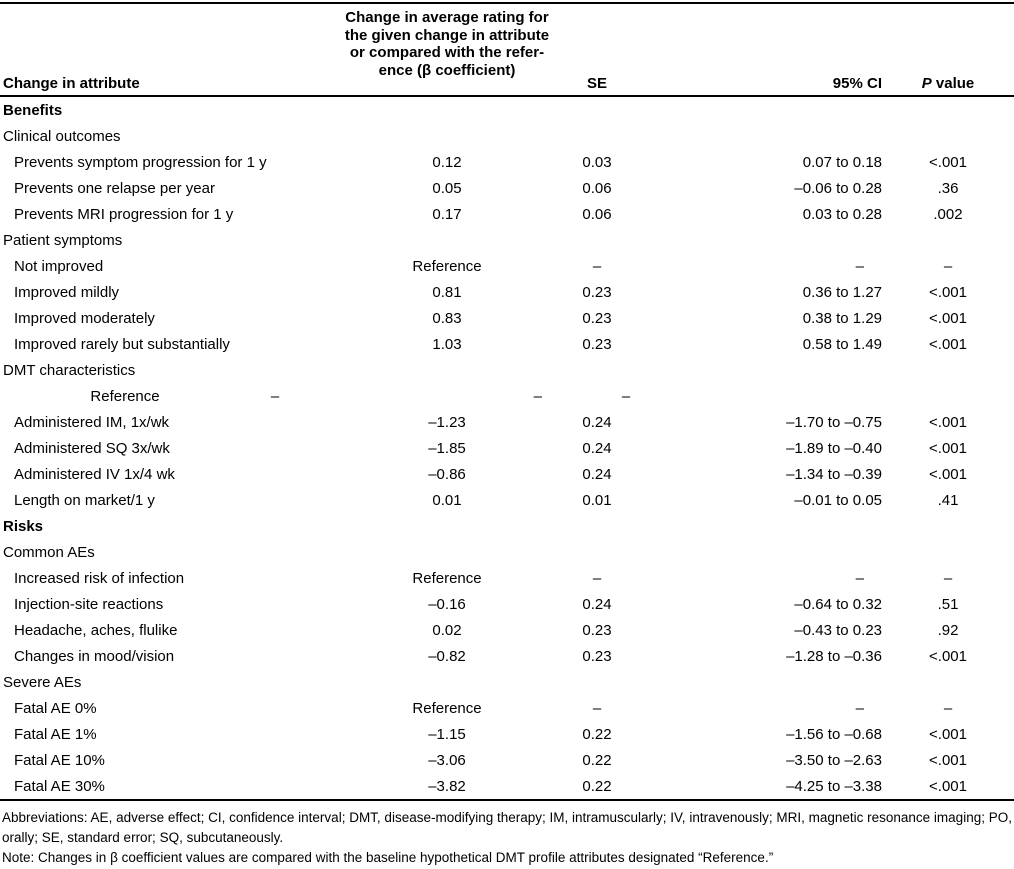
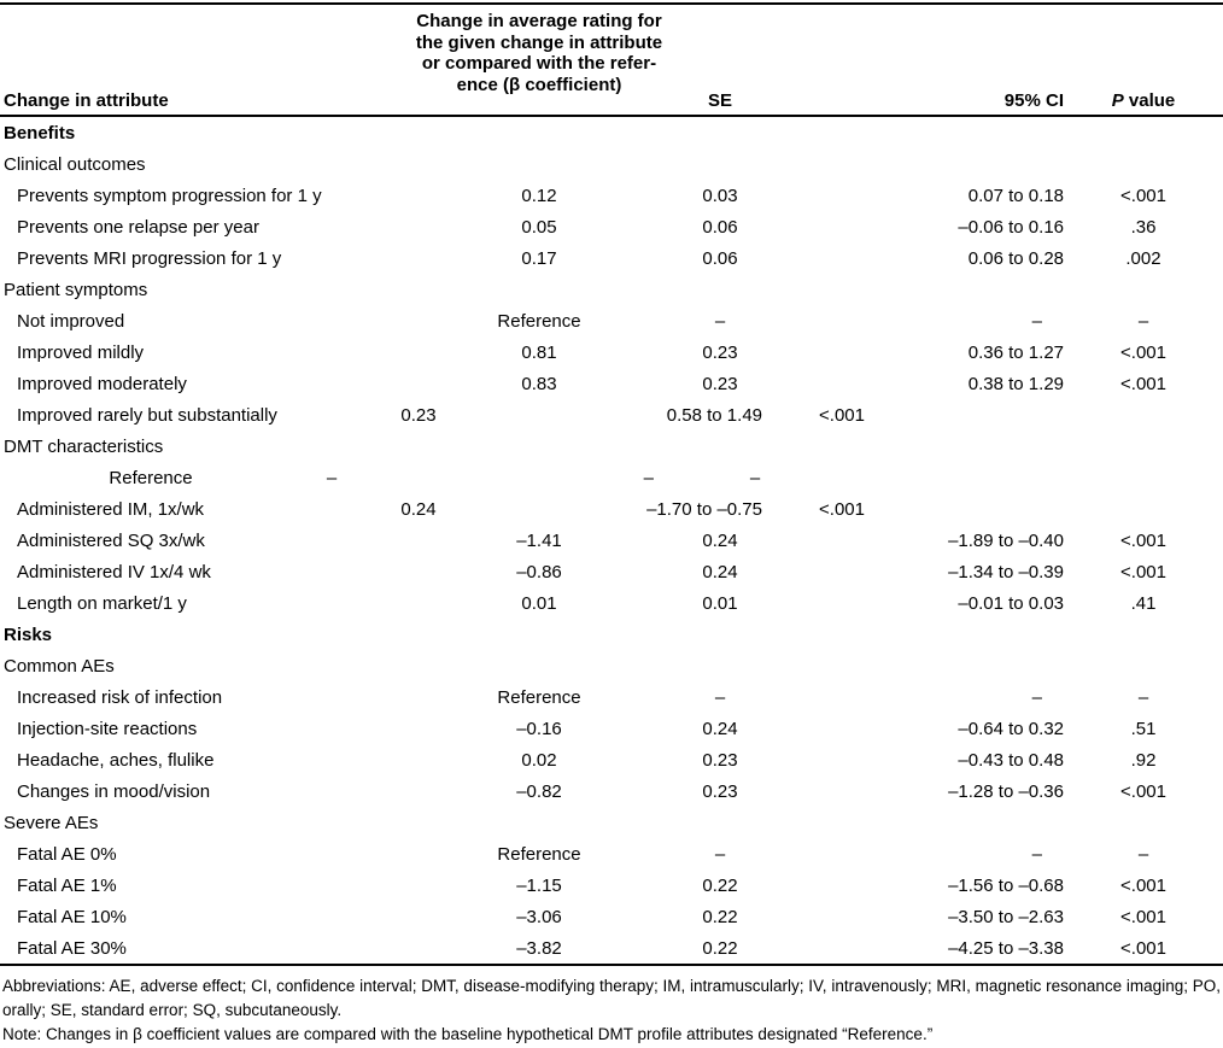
  Change in attribute
  Change in average rating for
  the given change in attribute
  or compared with the refer-
  ence (β coefficient)
  SE
  95% CI
  P value
  Benefits
  Clinical outcomes
  Prevents symptom progression for 1 y
  0.12
  0.03
  0.07 to 0.18
  <.001
  Prevents one relapse per year
  0.05
  0.06
- –0.06 to 0.28
+ –0.06 to 0.16
  .36
  Prevents MRI progression for 1 y
  0.17
  0.06
- 0.03 to 0.28
+ 0.06 to 0.28
  .002
  Patient symptoms
  Not improved
  Reference
  –
  –
  –
  Improved mildly
  0.81
  0.23
  0.36 to 1.27
  <.001
  Improved moderately
  0.83
  0.23
  0.38 to 1.29
  <.001
  Improved rarely but substantially
- 1.03
  0.23
  0.58 to 1.49
  <.001
  DMT characteristics
  Reference
  –
  –
  –
  Administered IM, 1x/wk
- –1.23
  0.24
  –1.70 to –0.75
  <.001
  Administered SQ 3x/wk
- –1.85
+ –1.41
  0.24
  –1.89 to –0.40
  <.001
  Administered IV 1x/4 wk
  –0.86
  0.24
  –1.34 to –0.39
  <.001
  Length on market/1 y
  0.01
  0.01
- –0.01 to 0.05
+ –0.01 to 0.03
  .41
  Risks
  Common AEs
  Increased risk of infection
  Reference
  –
  –
  –
  Injection-site reactions
  –0.16
  0.24
  –0.64 to 0.32
  .51
  Headache, aches, flulike
  0.02
  0.23
- –0.43 to 0.23
+ –0.43 to 0.48
  .92
  Changes in mood/vision
  –0.82
  0.23
  –1.28 to –0.36
  <.001
  Severe AEs
  Fatal AE 0%
  Reference
  –
  –
  –
  Fatal AE 1%
  –1.15
  0.22
  –1.56 to –0.68
  <.001
  Fatal AE 10%
  –3.06
  0.22
  –3.50 to –2.63
  <.001
  Fatal AE 30%
  –3.82
  0.22
  –4.25 to –3.38
  <.001
  Abbreviations: AE, adverse effect; CI, confidence interval; DMT, disease-modifying therapy; IM, intramuscularly; IV, intravenously; MRI, magnetic resonance imaging; PO, orally; SE, standard error; SQ, subcutaneously.
  Note: Changes in β coefficient values are compared with the baseline hypothetical DMT profile attributes designated “Reference.”
